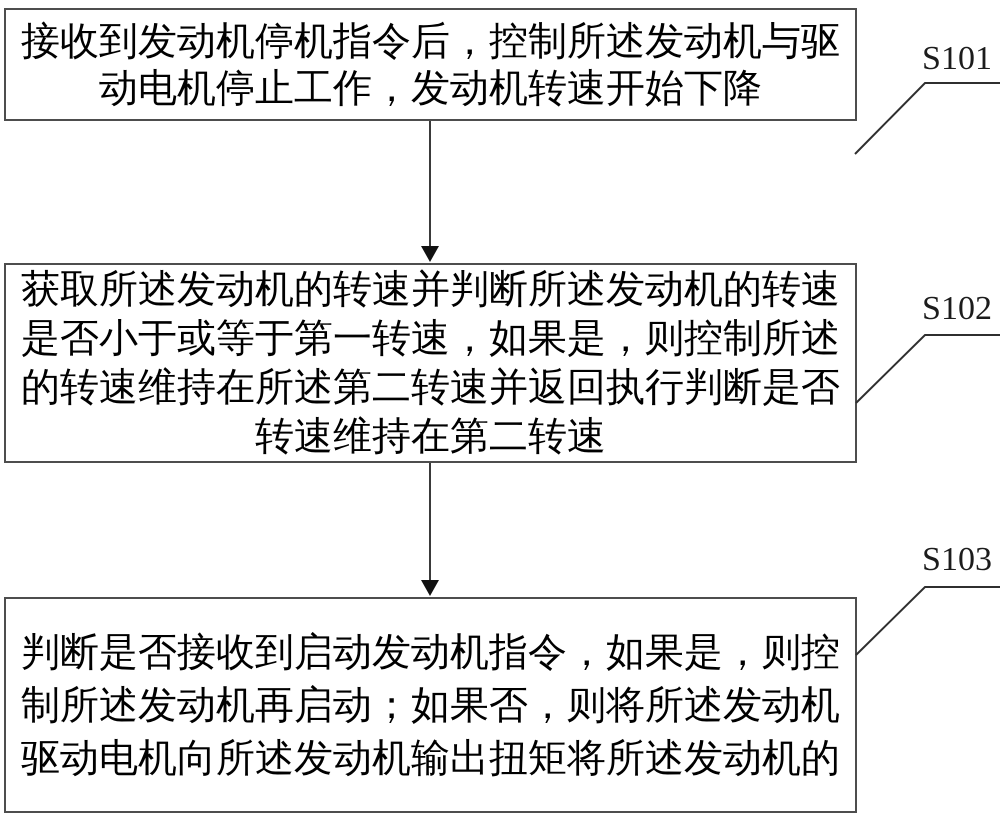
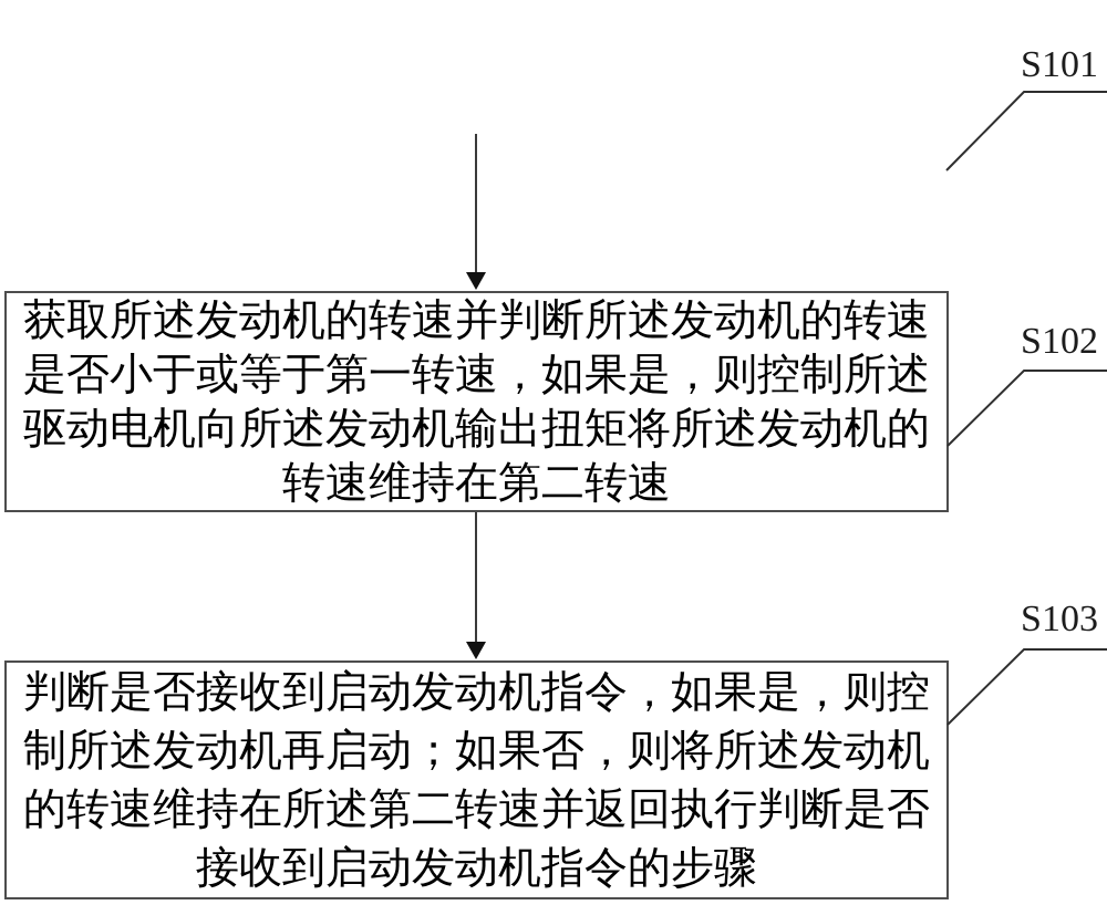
- 接收到发动机停机指令后，控制所述发动机与驱
- 动电机停止工作，发动机转速开始下降
  获取所述发动机的转速并判断所述发动机的转速
  是否小于或等于第一转速，如果是，则控制所述
- 的转速维持在所述第二转速并返回执行判断是否
+ 驱动电机向所述发动机输出扭矩将所述发动机的
  转速维持在第二转速
  判断是否接收到启动发动机指令，如果是，则控
  制所述发动机再启动；如果否，则将所述发动机
- 驱动电机向所述发动机输出扭矩将所述发动机的
+ 的转速维持在所述第二转速并返回执行判断是否
+ 接收到启动发动机指令的步骤
  S101
  S102
  S103
